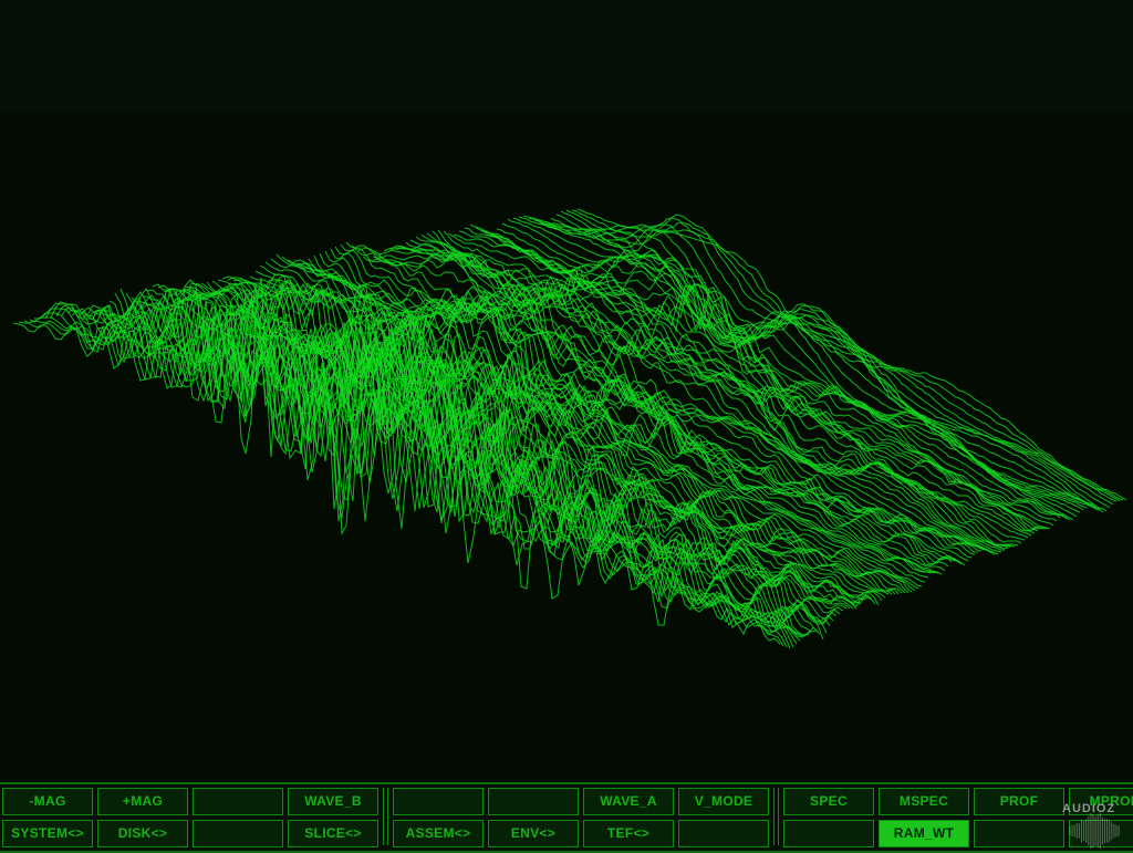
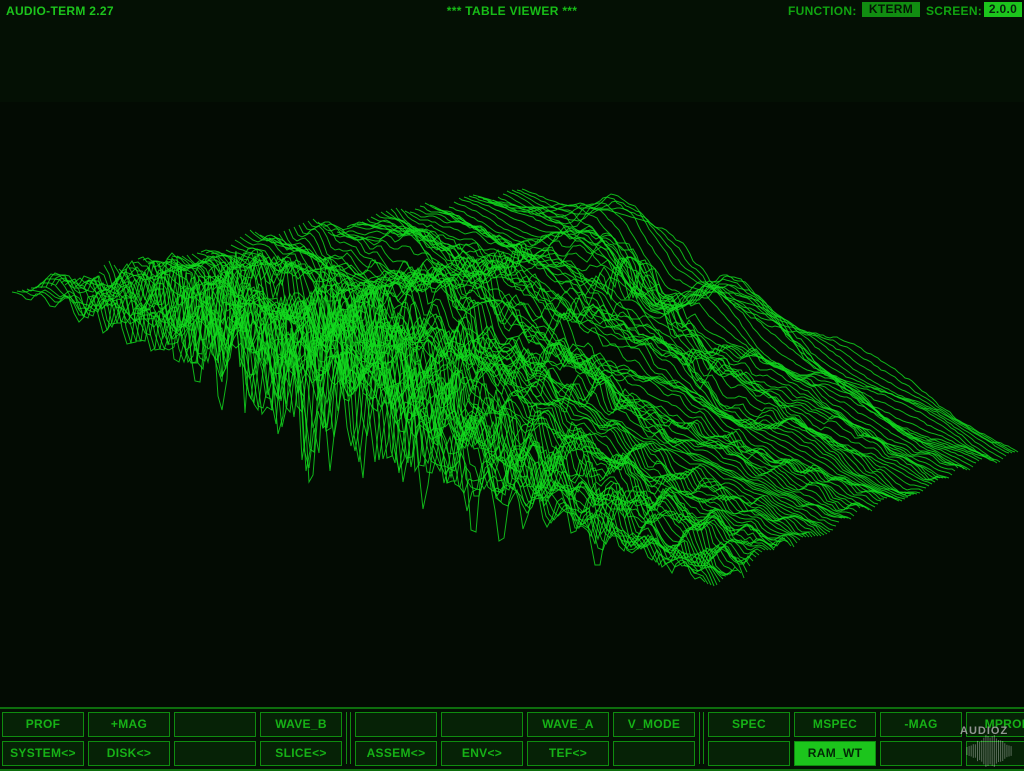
+ AUDIO-TERM 2.27
+ *** TABLE VIEWER ***
+ FUNCTION:
+ KTERM
+ SCREEN:
+ 2.0.0
- -MAG
+ PROF
  +MAG
  WAVE_B
  WAVE_A
  V_MODE
  SPEC
  MSPEC
- PROF
+ -MAG
  MPRO
  SYSTEM<>
  DISK<>
  SLICE<>
  ASSEM<>
  ENV<>
  TEF<>
  RAM_WT
  AUDIOZ
